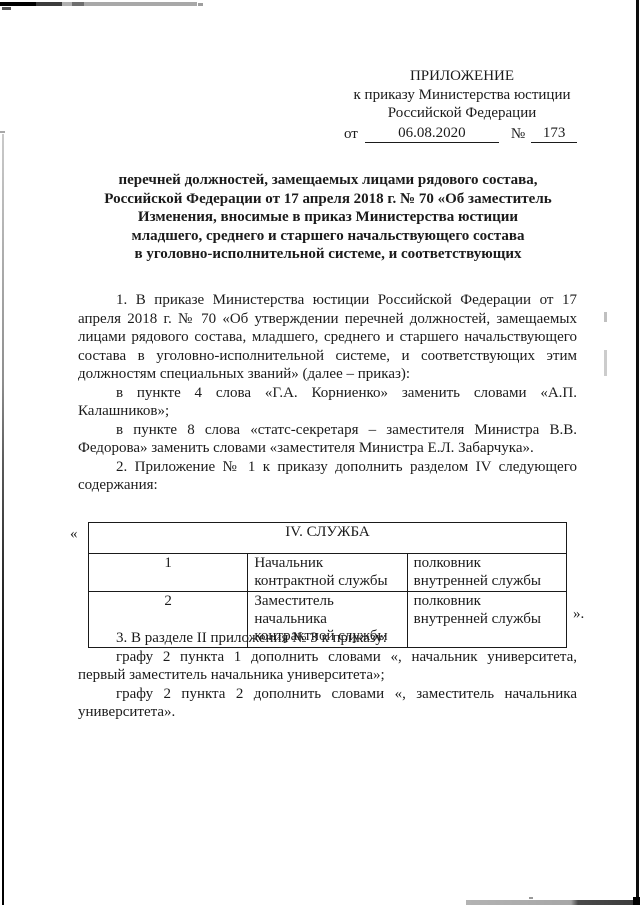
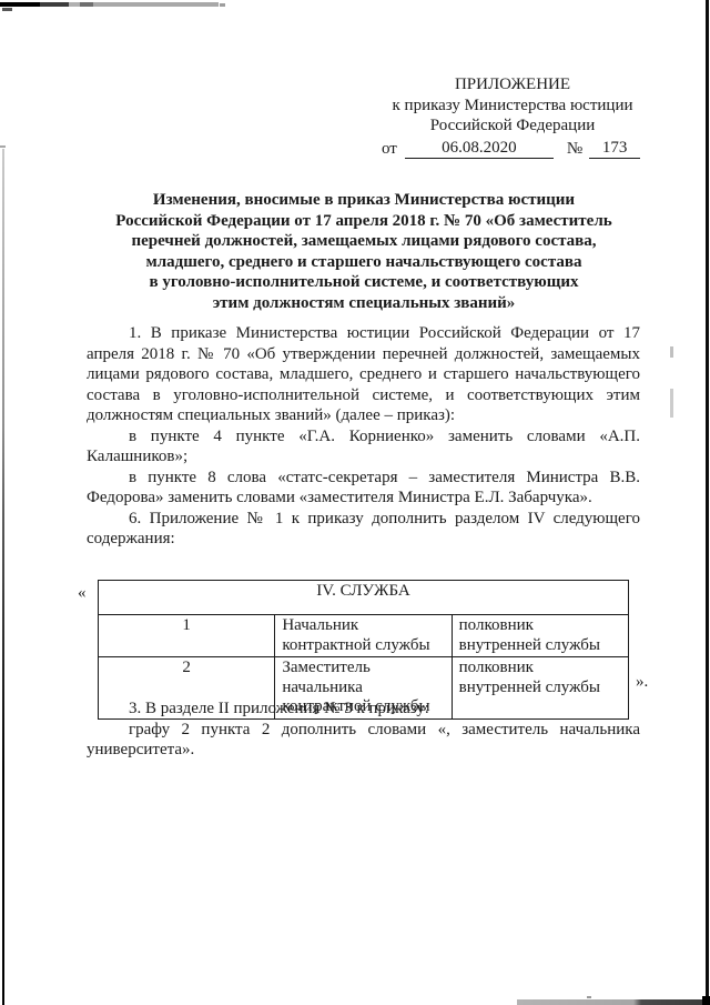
  ПРИЛОЖЕНИЕ
  к приказу Министерства юстиции
  Российской Федерации
  от
  06.08.2020
  №
  173
- перечней должностей, замещаемых лицами рядового состава,
+ Изменения, вносимые в приказ Министерства юстиции
  Российской Федерации от 17 апреля 2018 г. № 70 «Об заместитель
- Изменения, вносимые в приказ Министерства юстиции
+ перечней должностей, замещаемых лицами рядового состава,
  младшего, среднего и старшего начальствующего состава
  в уголовно-исполнительной системе, и соответствующих
+ этим должностям специальных званий»
  1. В приказе Министерства юстиции Российской Федерации от 17 апреля 2018 г. № 70 «Об утверждении перечней должностей, замещаемых лицами рядового состава, младшего, среднего и старшего начальствующего состава в уголовно-исполнительной системе, и соответствующих этим должностям специальных званий» (далее – приказ):
- в пункте 4 слова «Г.А. Корниенко» заменить словами «А.П. Калашников»;
+ в пункте 4 пункте «Г.А. Корниенко» заменить словами «А.П. Калашников»;
  в пункте 8 слова «статс-секретаря – заместителя Министра В.В. Федорова» заменить словами «заместителя Министра Е.Л. Забарчука».
- 2. Приложение № 1 к приказу дополнить разделом IV следующего содержания:
+ 6. Приложение № 1 к приказу дополнить разделом IV следующего содержания:
  «
  IV. СЛУЖБА
  1	Начальник контрактной службы	полковник внутренней службы
  2	Заместитель начальника контрактной службы	полковник внутренней службы
  ».
  3. В разделе II приложения № 3 к приказу:
- графу 2 пункта 1 дополнить словами «, начальник университета, первый заместитель начальника университета»;
  графу 2 пункта 2 дополнить словами «, заместитель начальника университета».
